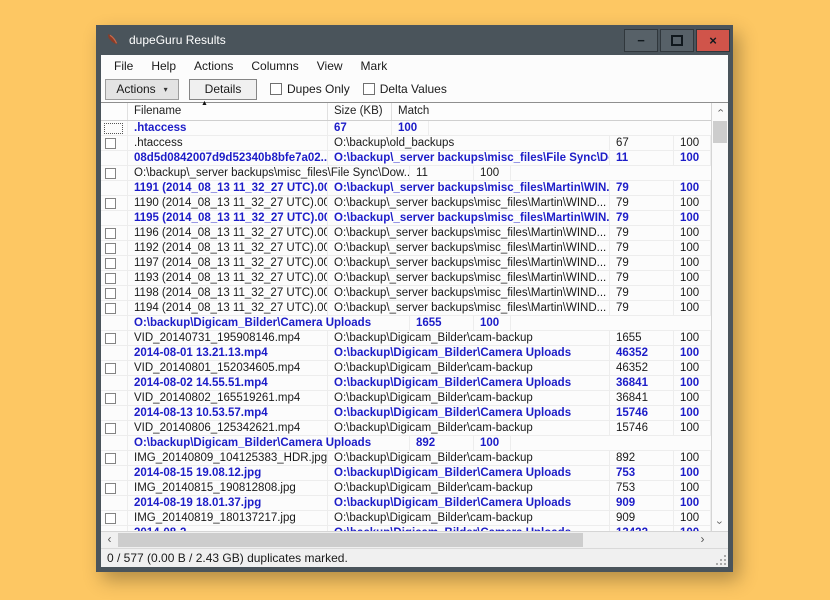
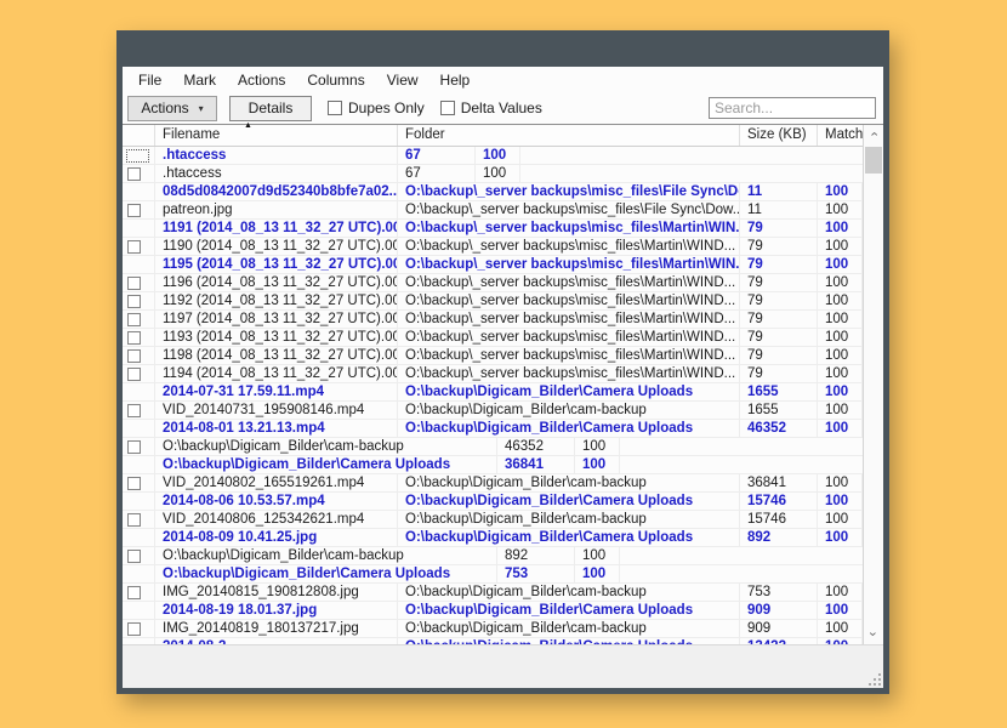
- dupeGuru Results
- −
- ×
  File
- Help
+ Mark
  Actions
  Columns
  View
- Mark
+ Help
  Actions
  ▾
  Details
  Dupes Only
  Delta Values
+ Search...
  Filename
+ Folder
  Size (KB)
  Match
  .htaccess
  67
  100
  .htaccess
- O:\backup\old_backups
  67
  100
  08d5d0842007d9d52340b8bfe7a02..
  O:\backup\_server backups\misc_files\File Sync\D
  11
  100
+ patreon.jpg
  O:\backup\_server backups\misc_files\File Sync\Dow..
  11
  100
  1191 (2014_08_13 11_32_27 UTC).00
  O:\backup\_server backups\misc_files\Martin\WIN.
  79
  100
  1190 (2014_08_13 11_32_27 UTC).00
  O:\backup\_server backups\misc_files\Martin\WIND...
  79
  100
  1195 (2014_08_13 11_32_27 UTC).00
  O:\backup\_server backups\misc_files\Martin\WIN.
  79
  100
  1196 (2014_08_13 11_32_27 UTC).00
  O:\backup\_server backups\misc_files\Martin\WIND...
  79
  100
  1192 (2014_08_13 11_32_27 UTC).00
  O:\backup\_server backups\misc_files\Martin\WIND...
  79
  100
  1197 (2014_08_13 11_32_27 UTC).00
  O:\backup\_server backups\misc_files\Martin\WIND...
  79
  100
  1193 (2014_08_13 11_32_27 UTC).00
  O:\backup\_server backups\misc_files\Martin\WIND...
  79
  100
  1198 (2014_08_13 11_32_27 UTC).00
  O:\backup\_server backups\misc_files\Martin\WIND...
  79
  100
  1194 (2014_08_13 11_32_27 UTC).00
  O:\backup\_server backups\misc_files\Martin\WIND...
  79
  100
+ 2014-07-31 17.59.11.mp4
  O:\backup\Digicam_Bilder\Camera Uploads
  1655
  100
  VID_20140731_195908146.mp4
  O:\backup\Digicam_Bilder\cam-backup
  1655
  100
  2014-08-01 13.21.13.mp4
  O:\backup\Digicam_Bilder\Camera Uploads
  46352
  100
- VID_20140801_152034605.mp4
  O:\backup\Digicam_Bilder\cam-backup
  46352
  100
- 2014-08-02 14.55.51.mp4
  O:\backup\Digicam_Bilder\Camera Uploads
  36841
  100
  VID_20140802_165519261.mp4
  O:\backup\Digicam_Bilder\cam-backup
  36841
  100
- 2014-08-13 10.53.57.mp4
+ 2014-08-06 10.53.57.mp4
  O:\backup\Digicam_Bilder\Camera Uploads
  15746
  100
  VID_20140806_125342621.mp4
  O:\backup\Digicam_Bilder\cam-backup
  15746
  100
+ 2014-08-09 10.41.25.jpg
  O:\backup\Digicam_Bilder\Camera Uploads
  892
  100
- IMG_20140809_104125383_HDR.jpg
  O:\backup\Digicam_Bilder\cam-backup
  892
  100
- 2014-08-15 19.08.12.jpg
  O:\backup\Digicam_Bilder\Camera Uploads
  753
  100
  IMG_20140815_190812808.jpg
  O:\backup\Digicam_Bilder\cam-backup
  753
  100
  2014-08-19 18.01.37.jpg
  O:\backup\Digicam_Bilder\Camera Uploads
  909
  100
  IMG_20140819_180137217.jpg
  O:\backup\Digicam_Bilder\cam-backup
  909
  100
- ‹
- ›
- 0 / 577 (0.00 B / 2.43 GB) duplicates marked.
